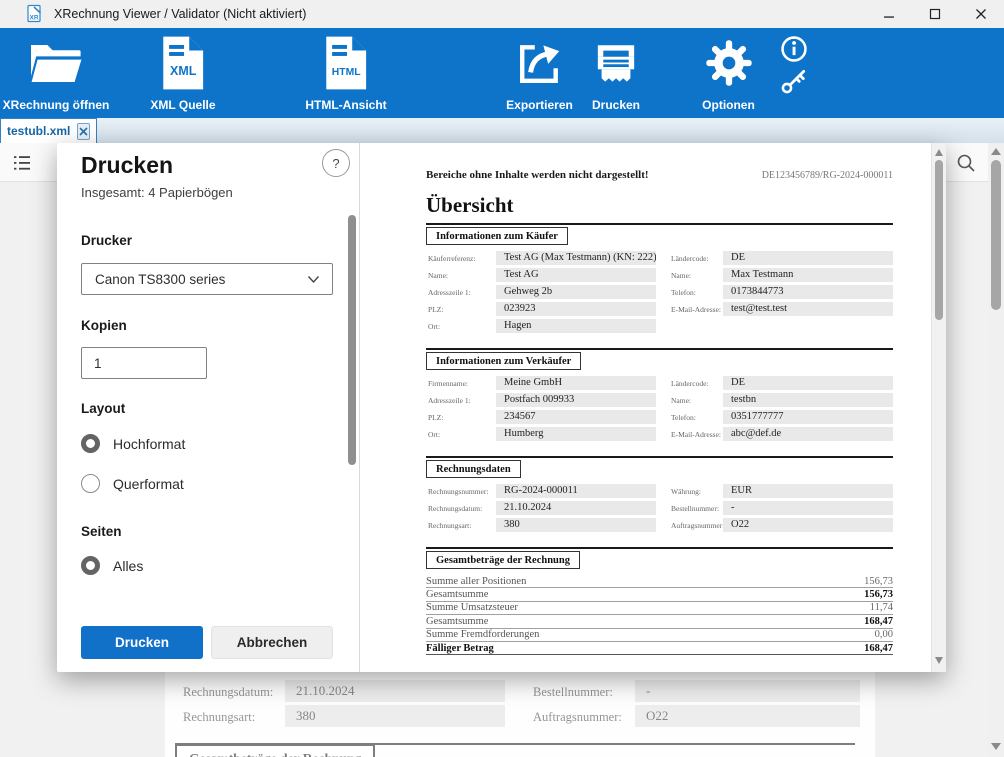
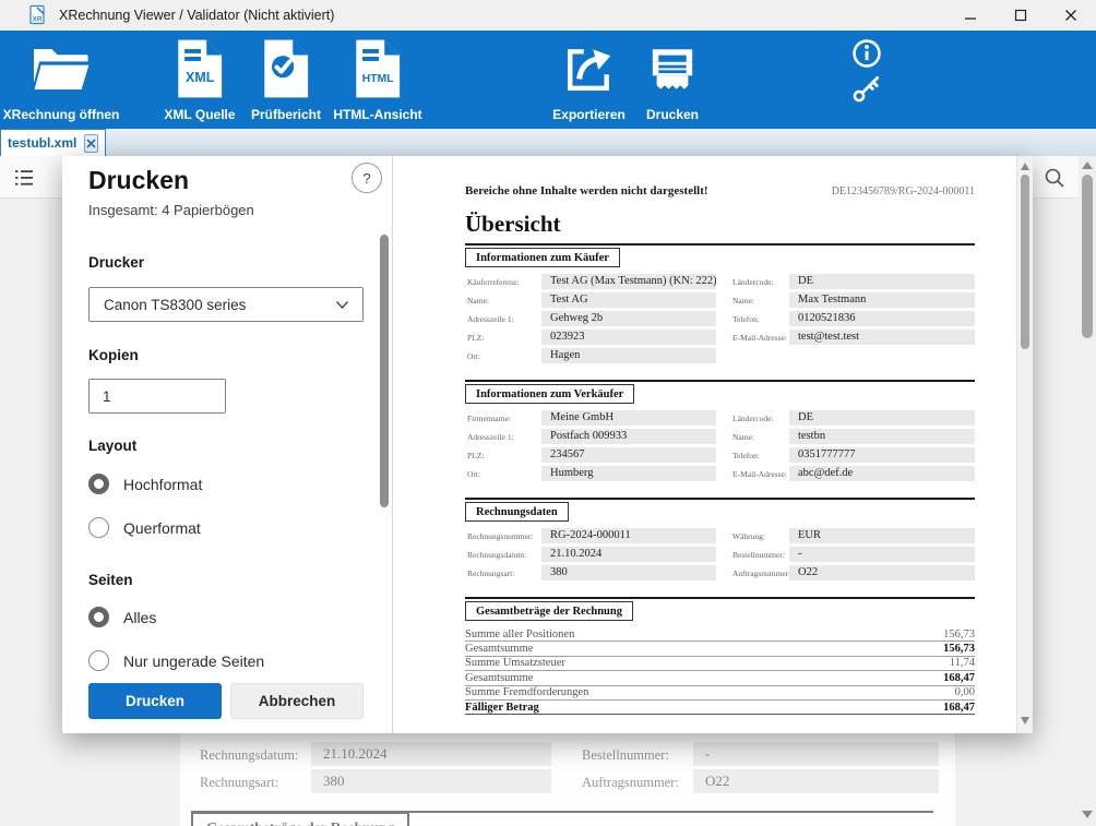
  XRechnung Viewer / Validator (Nicht aktiviert)
  XRechnung öffnen
  XML
  XML Quelle
+ Prüfbericht
  HTML
  HTML-Ansicht
  Exportieren
  Drucken
- Optionen
  testubl.xml
  Rechnungsdatum:
  21.10.2024
  Bestellnummer:
  -
  Rechnungsart:
  380
  Auftragsnummer:
  O22
  Drucken
  Insgesamt: 4 Papierbögen
  ?
  Drucker
  Canon TS8300 series
  Kopien
  1
  Layout
  Hochformat
  Querformat
  Seiten
  Alles
+ Nur ungerade Seiten
  Drucken
  Abbrechen
  Bereiche ohne Inhalte werden nicht dargestellt!
  DE123456789/RG-2024-000011
  Übersicht
  Informationen zum Käufer
  Käuferreferenz:
  Test AG (Max Testmann) (KN: 222)
  Ländercode:
  DE
  Name:
  Test AG
  Name:
  Max Testmann
  Adresszeile 1:
  Gehweg 2b
  Telefon:
- 0173844773
+ 0120521836
  PLZ:
  023923
  E-Mail-Adresse:
  test@test.test
  Ort:
  Hagen
  Informationen zum Verkäufer
  Firmenname:
  Meine GmbH
  Ländercode:
  DE
  Adresszeile 1:
  Postfach 009933
  Name:
  testbn
  PLZ:
  234567
  Telefon:
  0351777777
  Ort:
  Humberg
  E-Mail-Adresse:
  abc@def.de
  Rechnungsdaten
  Rechnungsnummer:
  RG-2024-000011
  Währung:
  EUR
  Rechnungsdatum:
  21.10.2024
  Bestellnummer:
  -
  Rechnungsart:
  380
  Auftragsnummer
  O22
  Gesamtbeträge der Rechnung
  Summe aller Positionen
  156,73
  Gesamtsumme
  156,73
  Summe Umsatzsteuer
  11,74
  Gesamtsumme
  168,47
  Summe Fremdforderungen
  0,00
  Fälliger Betrag
  168,47
